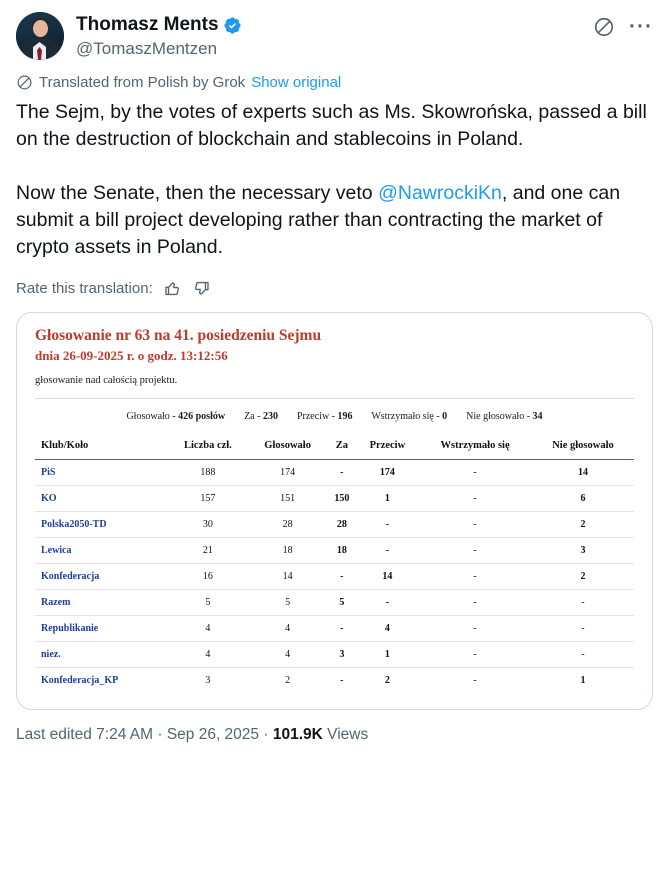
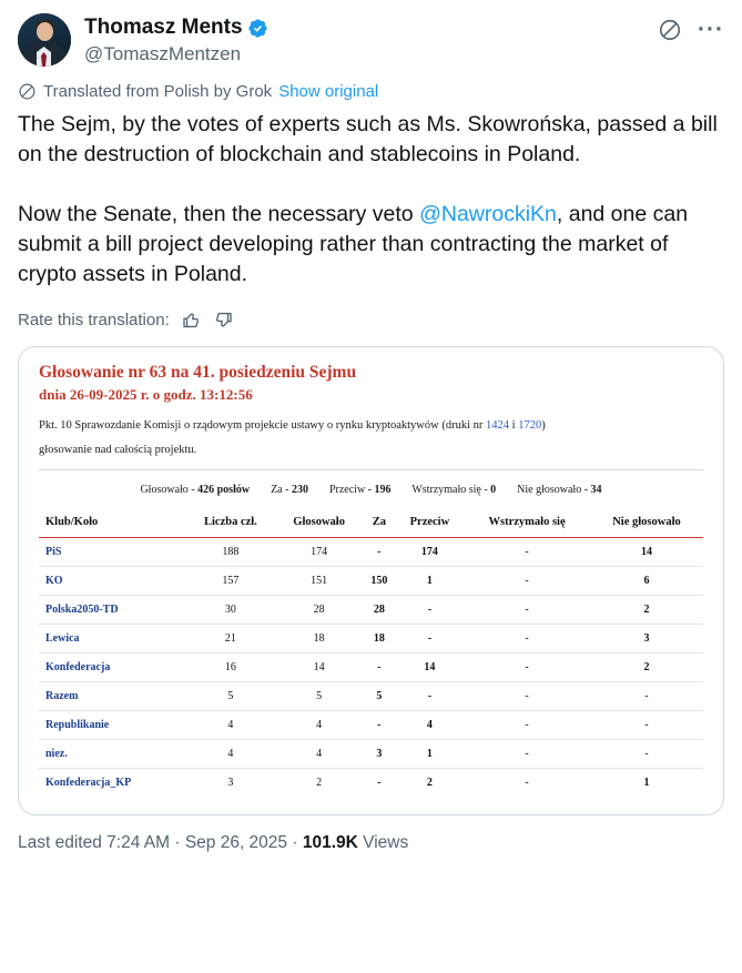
  Thomasz Ments
  @TomaszMentzen
  ···
  Translated from Polish by Grok
  Show original
  The Sejm, by the votes of experts such as Ms. Skowrońska, passed a bill on the destruction of blockchain and stablecoins in Poland.
  Now the Senate, then the necessary veto @NawrockiKn, and one can submit a bill project developing rather than contracting the market of crypto assets in Poland.
  Rate this translation:
  Głosowanie nr 63 na 41. posiedzeniu Sejmu
  dnia 26-09-2025 r. o godz. 13:12:56
+ Pkt. 10 Sprawozdanie Komisji o rządowym projekcie ustawy o rynku kryptoaktywów (druki nr 1424 i 1720)
  głosowanie nad całością projektu.
  Głosowało - 426 posłów Za - 230 Przeciw - 196 Wstrzymało się - 0 Nie głosowało - 34
  Klub/Koło	Liczba czł.	Głosowało	Za	Przeciw	Wstrzymało się	Nie głosowało
  PiS	188	174	-	174	-	14
  KO	157	151	150	1	-	6
  Polska2050-TD	30	28	28	-	-	2
  Lewica	21	18	18	-	-	3
  Konfederacja	16	14	-	14	-	2
  Razem	5	5	5	-	-	-
  Republikanie	4	4	-	4	-	-
  niez.	4	4	3	1	-	-
  Konfederacja_KP	3	2	-	2	-	1
  Last edited 7:24 AM · Sep 26, 2025 · 101.9K Views
